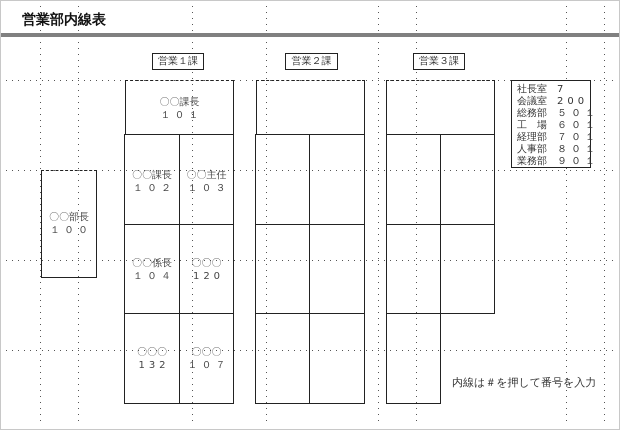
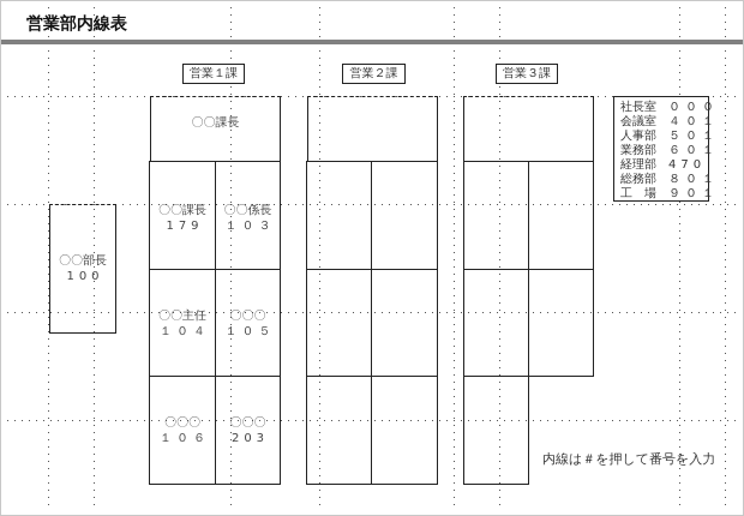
  営業部内線表
  営業１課
  営業２課
  営業３課
  〇〇部長
- １００
+ 100
  〇〇課長
- １０１
  〇〇課長
- １０２
+ 179
- 〇〇主任
+ 〇〇係長
  １０３
- 〇〇係長
+ 〇〇主任
  １０４
  〇〇〇
- 120
+ １０５
  〇〇〇
- 132
+ １０６
  〇〇〇
- １０７
+ 203
- 社長室 7
+ 社長室 ０００
- 会議室 200
+ 会議室 ４０１
- 総務部 ５０１
+ 人事部 ５０１
- 工 場 ６０１
+ 業務部 ６０１
- 経理部 ７０１
+ 経理部 470
- 人事部 ８０１
+ 総務部 ８０１
- 業務部 ９０１
+ 工 場 ９０１
  内線は＃を押して番号を入力
